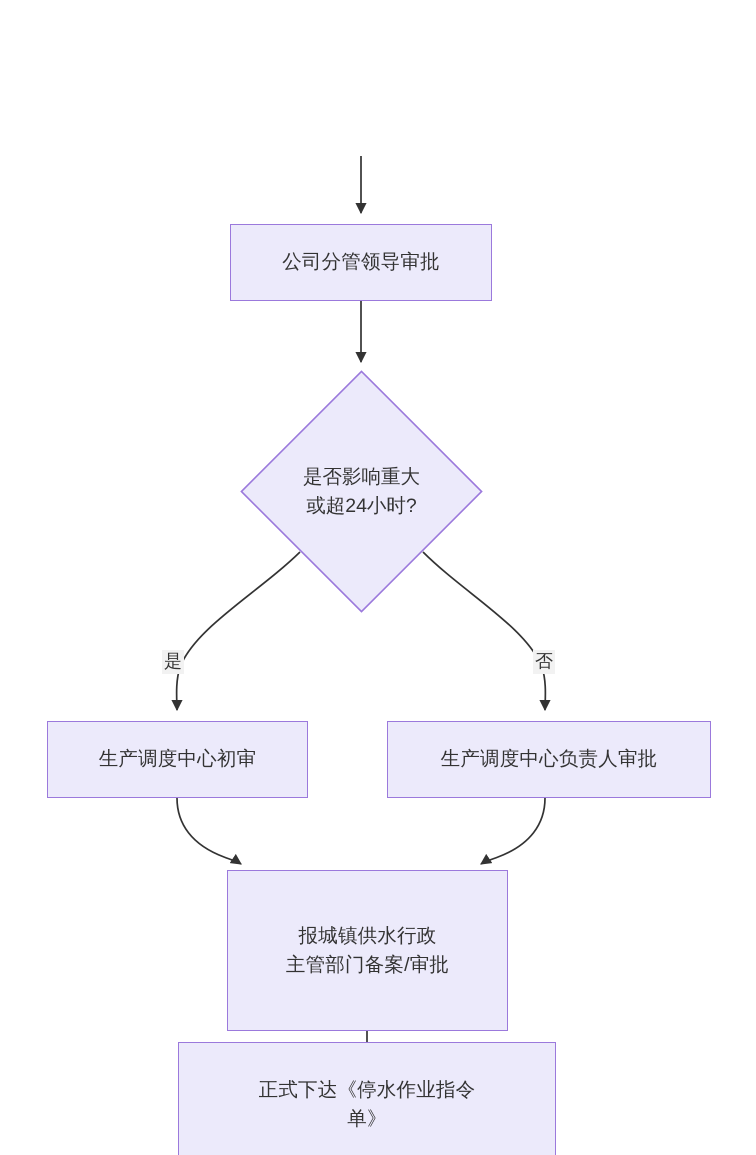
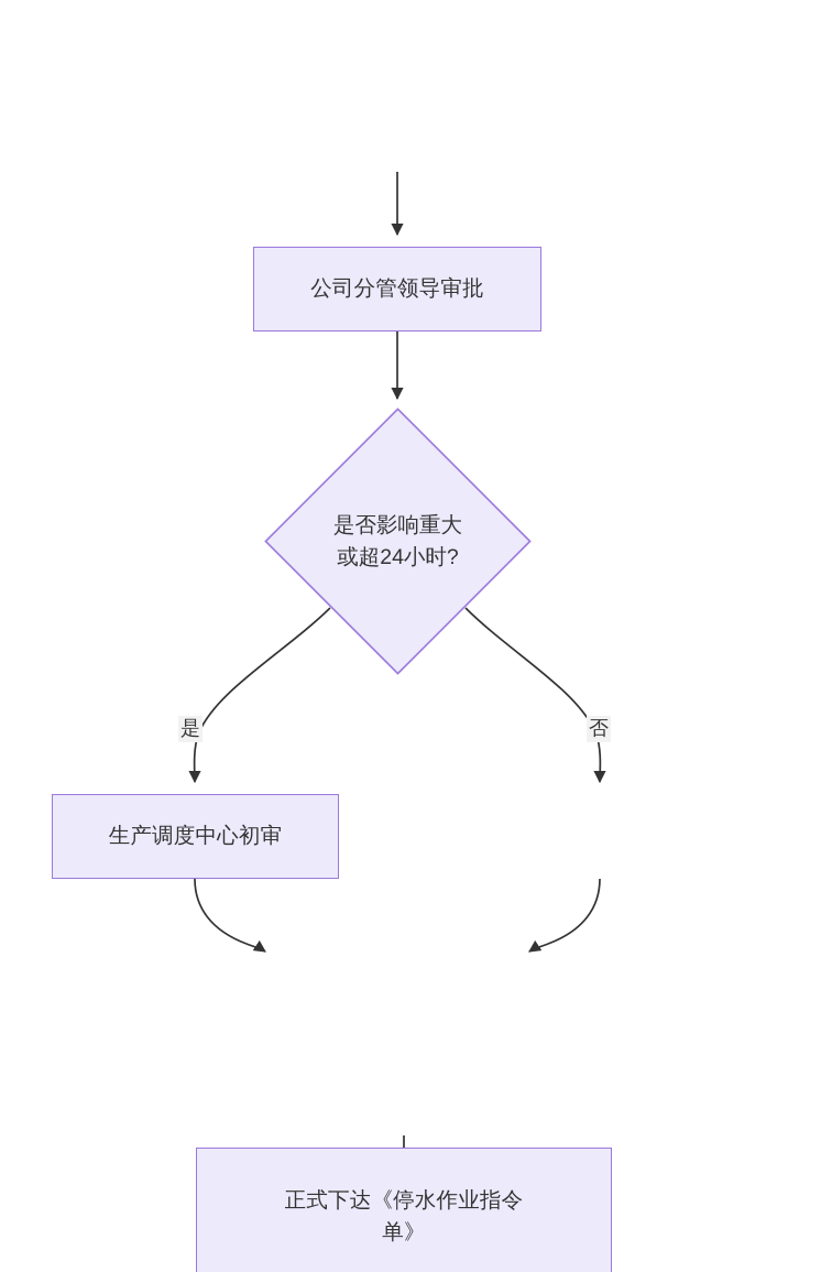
  公司分管领导审批
  是否影响重大
  或超24小时?
  是
  否
  生产调度中心初审
- 生产调度中心负责人审批
- 报城镇供水行政
- 主管部门备案/审批
  正式下达《停水作业指令
  单》
